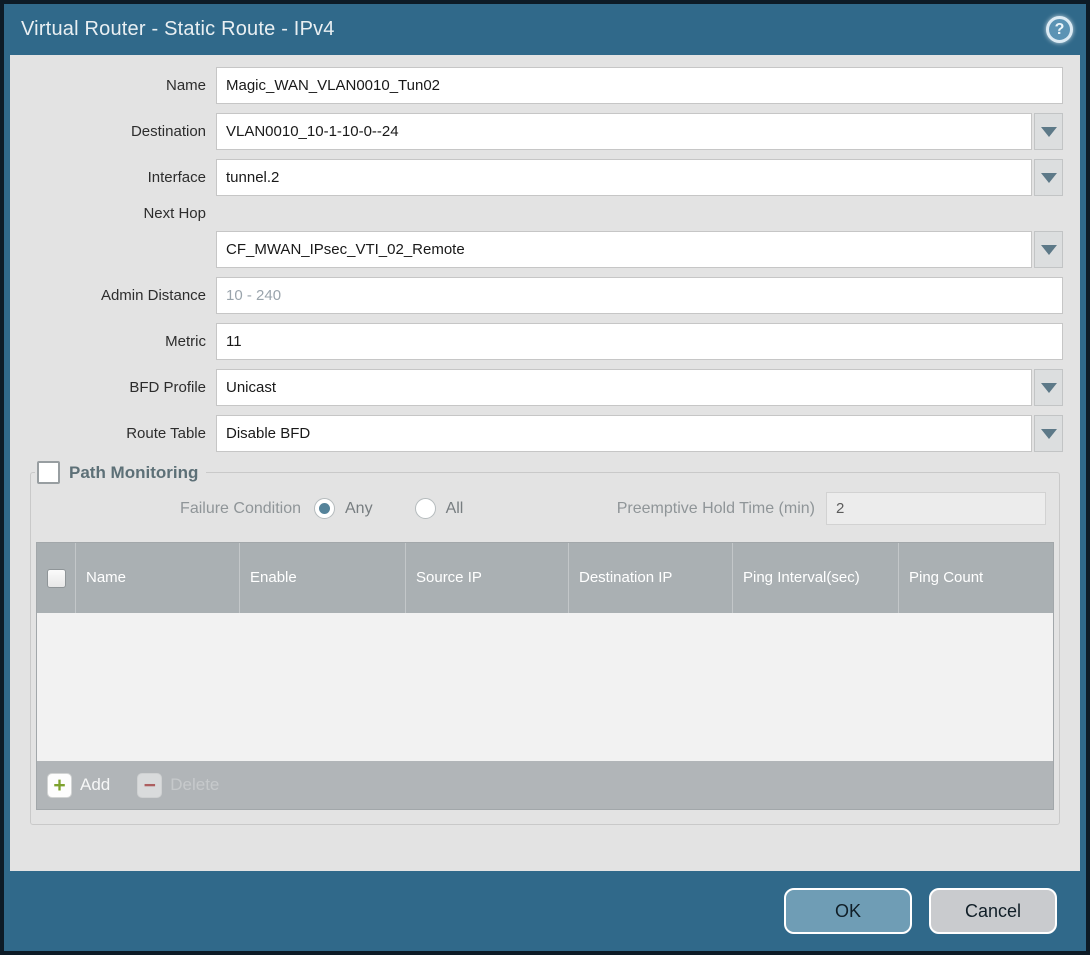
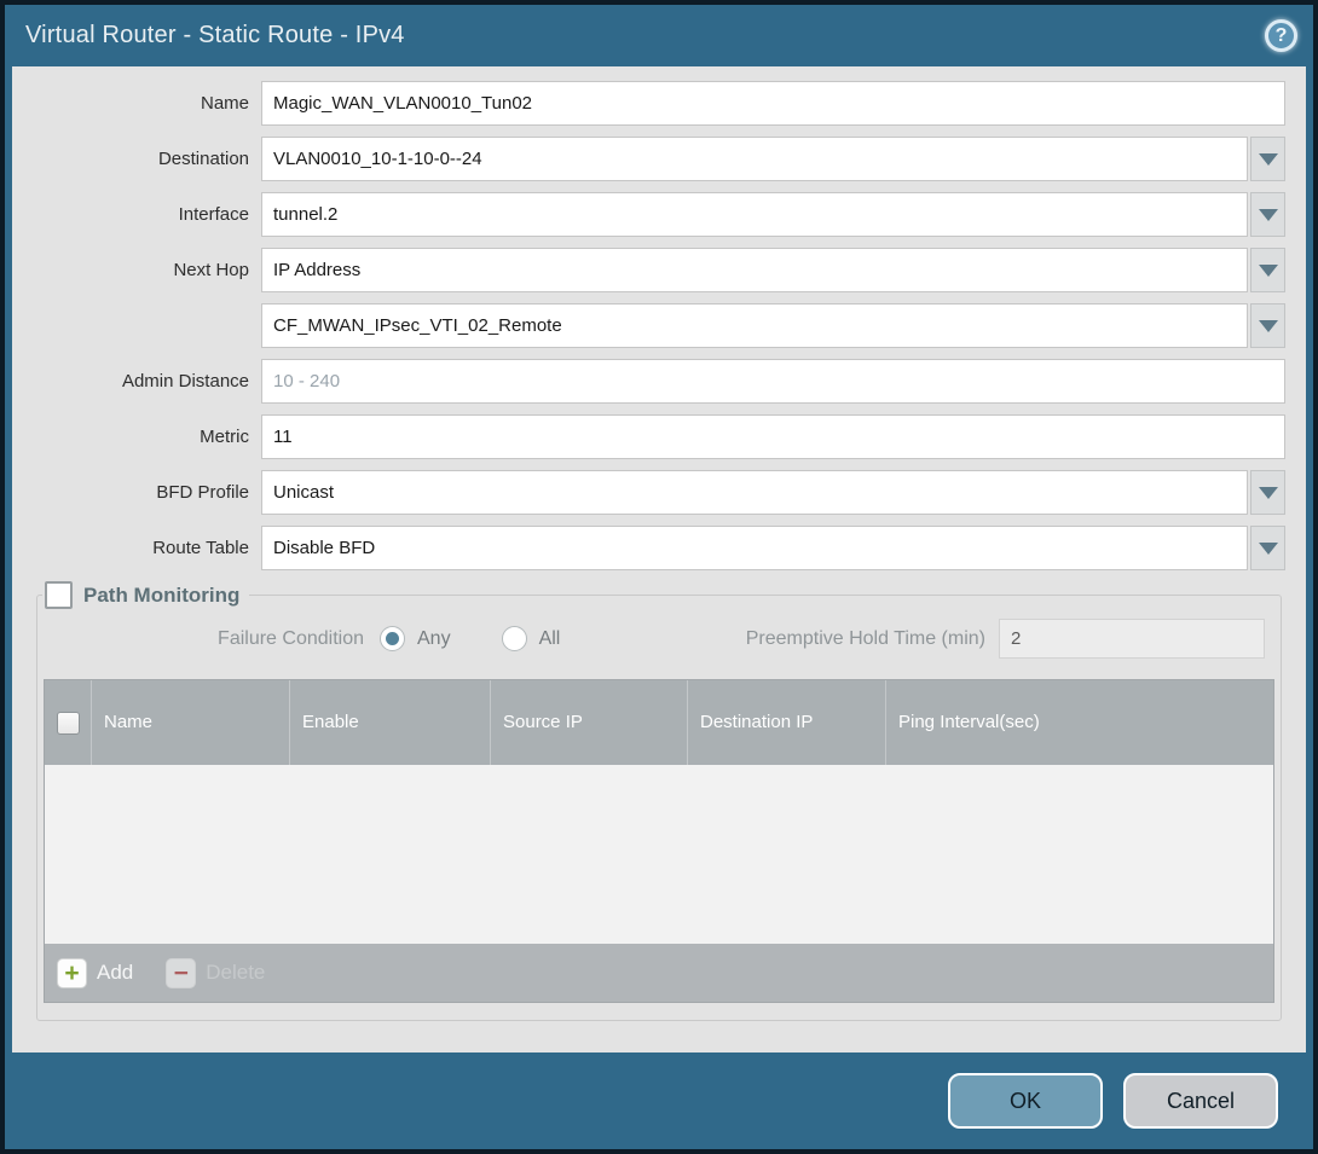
  Virtual Router - Static Route - IPv4
  ?
  Name
  Magic_WAN_VLAN0010_Tun02
  Destination
  VLAN0010_10-1-10-0--24
  Interface
  tunnel.2
  Next Hop
+ IP Address
  CF_MWAN_IPsec_VTI_02_Remote
  Admin Distance
  10 - 240
  Metric
  11
  BFD Profile
  Unicast
  Route Table
  Disable BFD
  Path Monitoring
  Failure Condition
  Any
  All
  Preemptive Hold Time (min)
  2
  Name
  Enable
  Source IP
  Destination IP
  Ping Interval(sec)
- Ping Count
  +
  Add
  −
  OK
  Cancel
